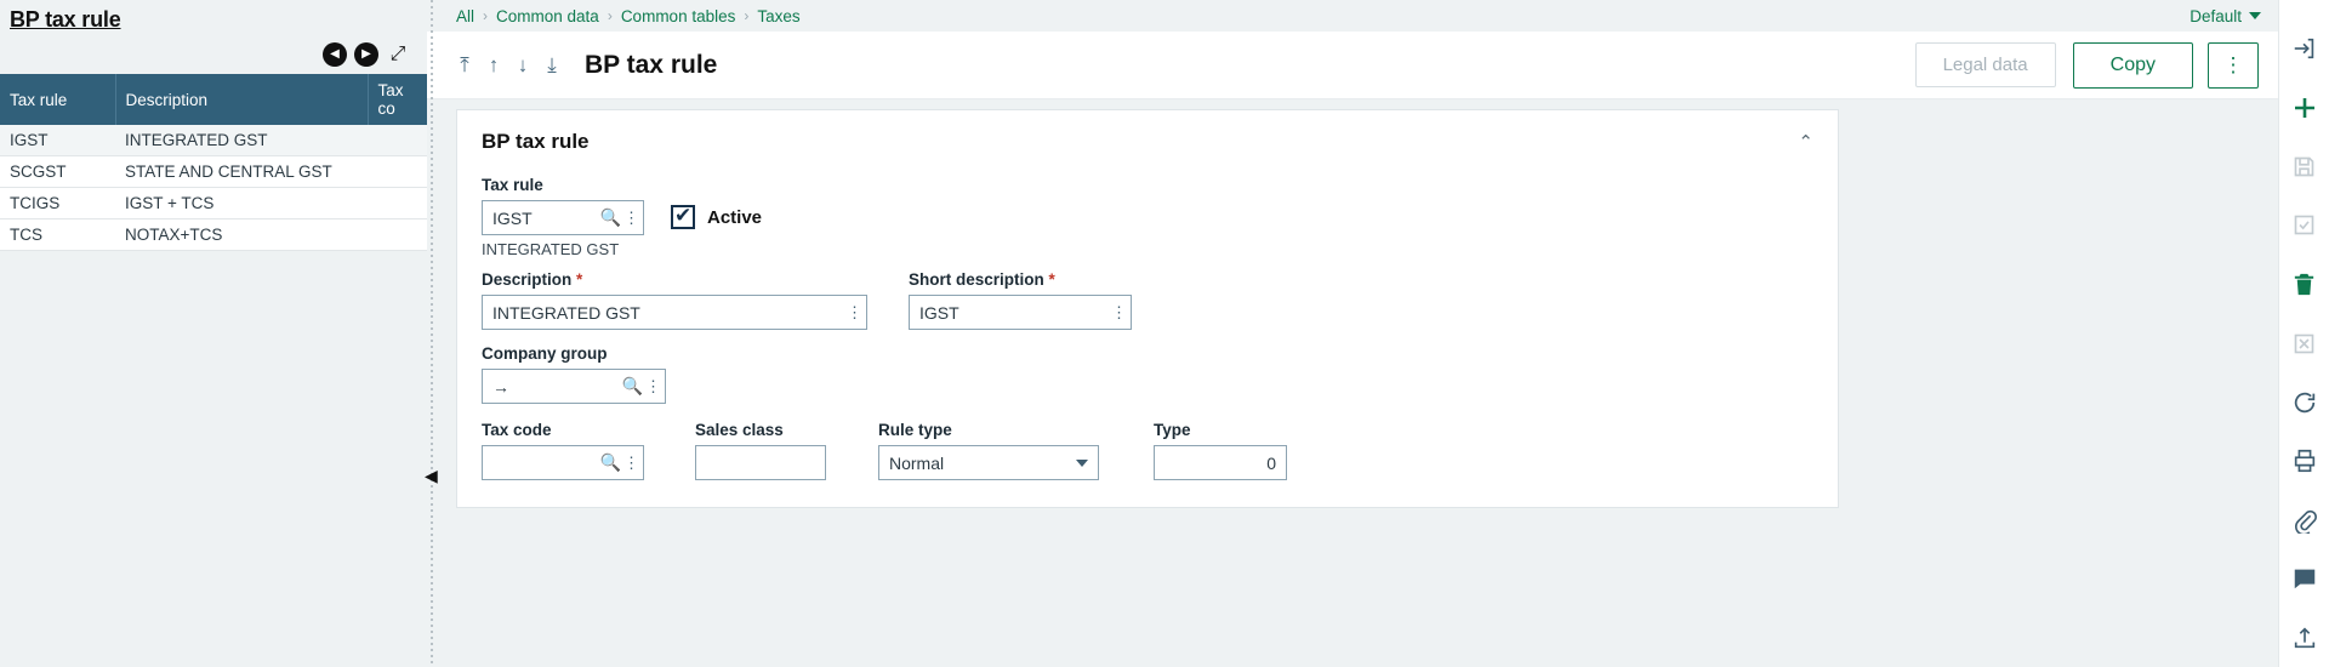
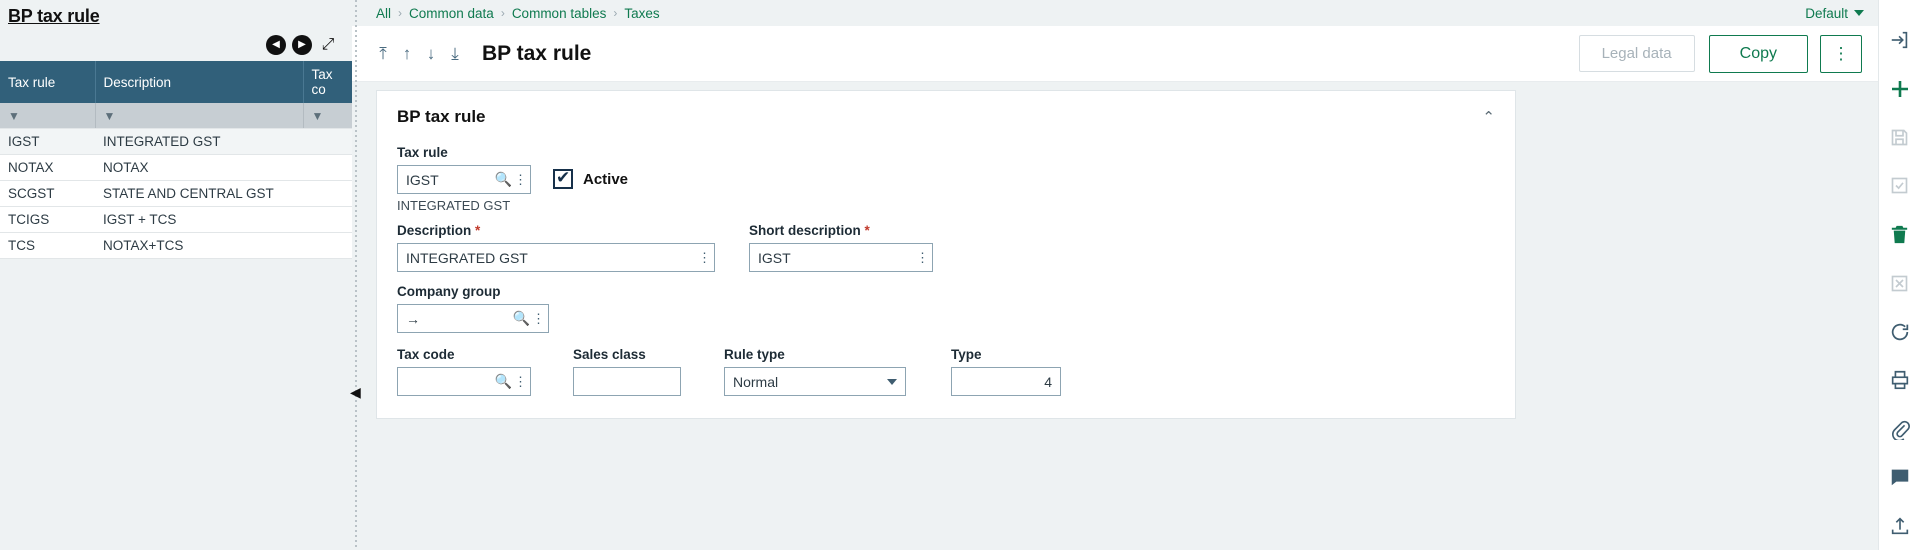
  BP tax rule
  ◀
  ▶
  ⤢
  Tax rule	Description	Tax co
+ ▼	▼	▼
  IGST	INTEGRATED GST
+ NOTAX	NOTAX
  SCGST	STATE AND CENTRAL GST
  TCIGS	IGST + TCS
  TCS	NOTAX+TCS
  ◀
  All
  ›
  Common data
  ›
  Common tables
  ›
  Taxes
  Default
  ⤒
  ↑
  ↓
  ⤓
  BP tax rule
  Legal data
  Copy
  ⋮
  BP tax rule
  ⌃
  Tax rule
  IGST
  🔍
  ⋮
  Active
  INTEGRATED GST
  Description *
  INTEGRATED GST
  ⋮
  Short description *
  IGST
  ⋮
  Company group
  →
  🔍
  ⋮
  Tax code
  🔍
  ⋮
  Sales class
  Rule type
  Normal
  Type
- 0
+ 4
